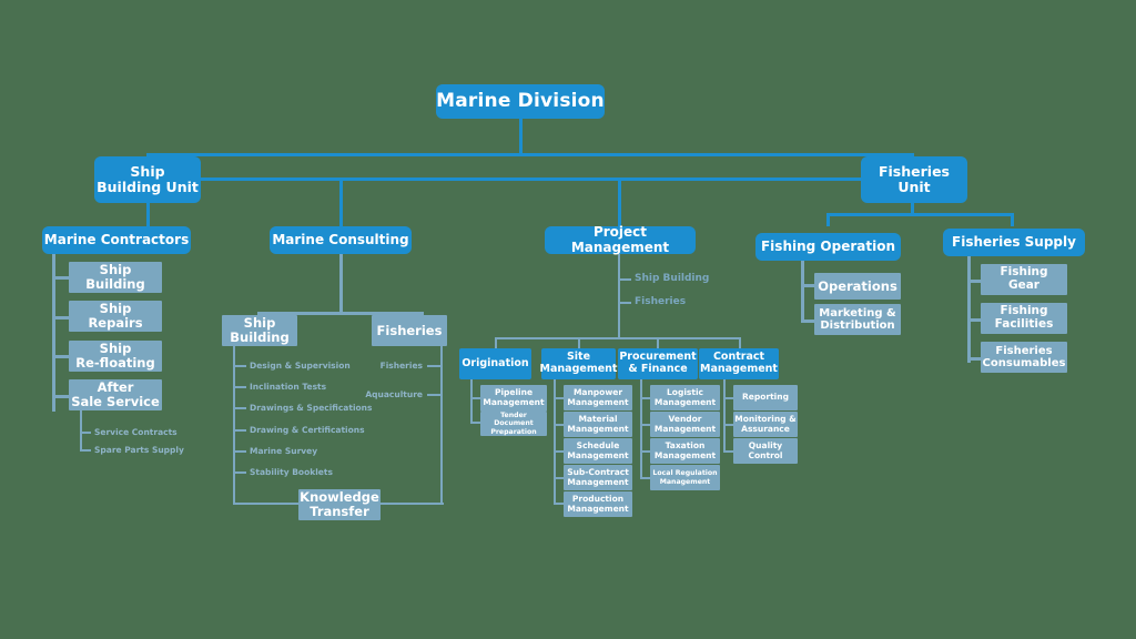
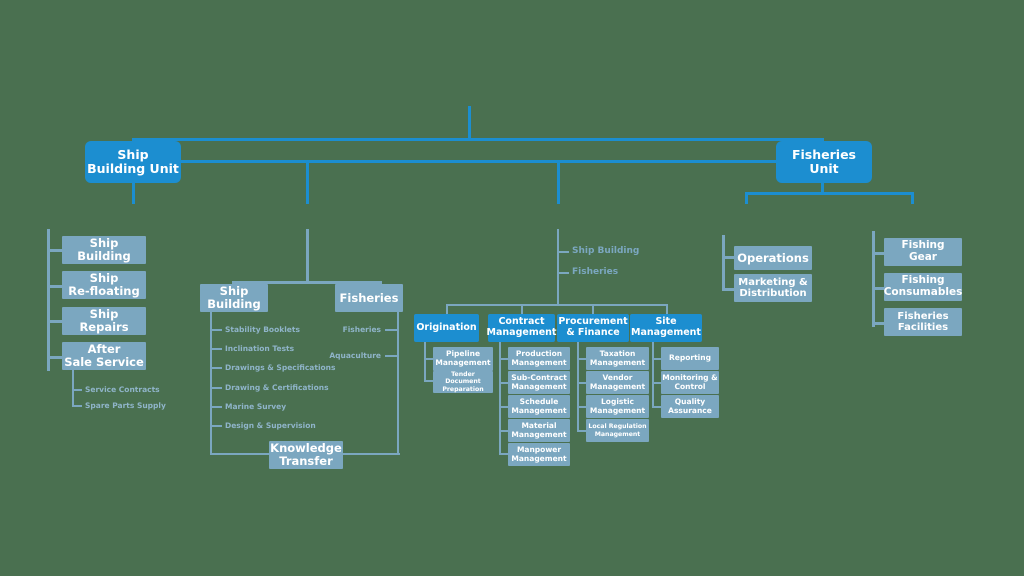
- Marine Division
  Ship
  Building Unit
  Fisheries
  Unit
- Marine Contractors
- Marine Consulting
- Project Management
- Fishing Operation
- Fisheries Supply
  Ship
  Building
  Ship
- Repairs
+ Re-floating
  Ship
- Re-floating
+ Repairs
  After
  Sale Service
  Service Contracts
  Spare Parts Supply
  Ship
  Building
  Fisheries
- Design & Supervision
+ Stability Booklets
  Inclination Tests
  Drawings & Specifications
  Drawing & Certifications
  Marine Survey
- Stability Booklets
+ Design & Supervision
  Fisheries
  Aquaculture
  Knowledge
  Transfer
  Ship Building
  Fisheries
  Origination
- Site
+ Contract
  Management
  Procurement
  & Finance
- Contract
+ Site
  Management
  Pipeline
  Management
- Manpower
+ Production
  Management
- Material
+ Sub-Contract
  Management
  Schedule
  Management
- Sub-Contract
+ Material
  Management
- Production
+ Manpower
  Management
- Logistic
+ Taxation
  Management
  Vendor
  Management
- Taxation
+ Logistic
  Management
  Reporting
  Monitoring &
- Assurance
+ Control
  Quality
- Control
+ Assurance
  Operations
  Marketing &
  Distribution
  Fishing
  Gear
  Fishing
- Facilities
+ Consumables
  Fisheries
- Consumables
+ Facilities
